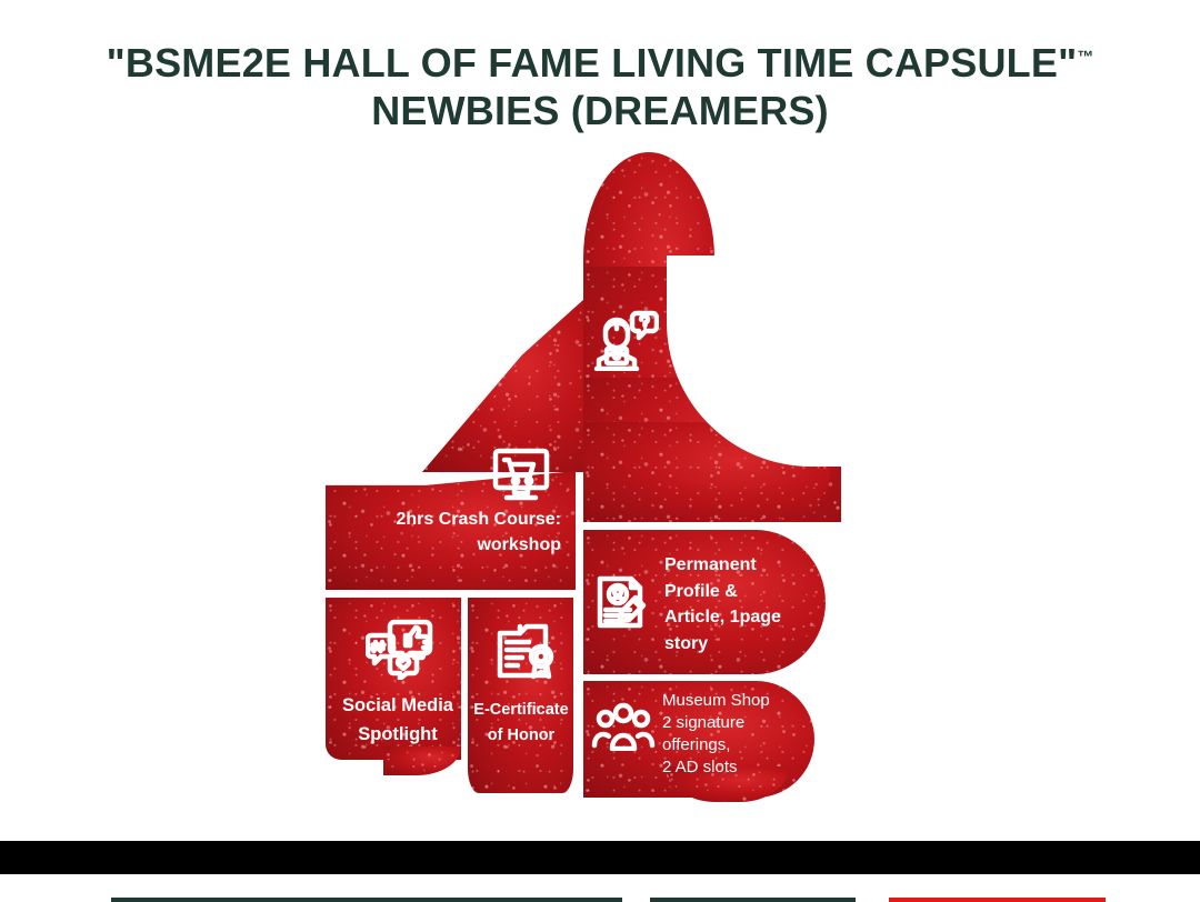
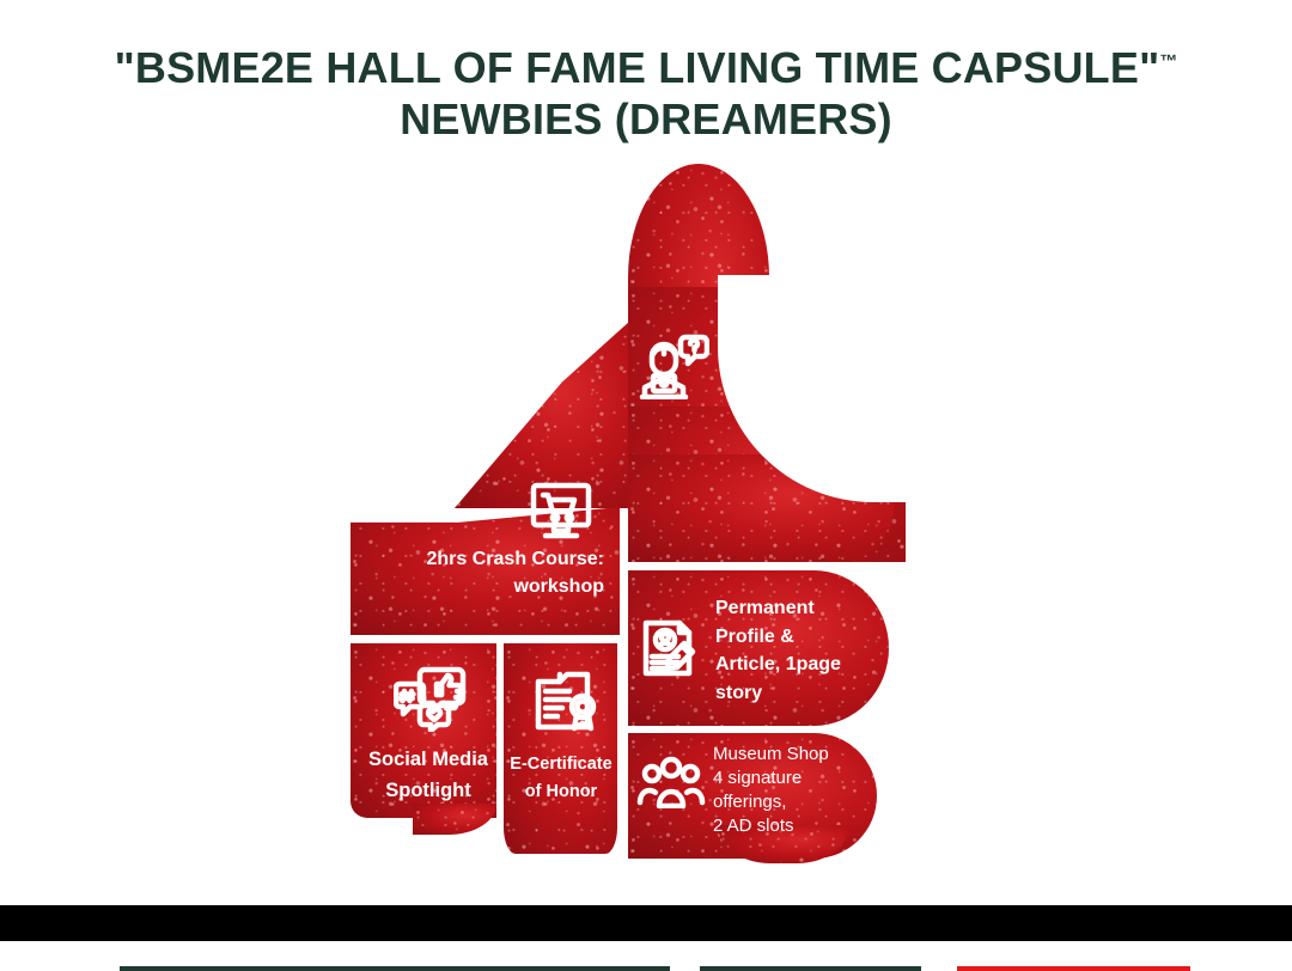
  "BSME2E HALL OF FAME LIVING TIME CAPSULE"™
  NEWBIES (DREAMERS)
  2hrs Crash Course:
  workshop
  Permanent
  Profile &
  Article, 1page
  story
  Museum Shop
- 2 signature
+ 4 signature
  offerings,
  2 AD slots
  Social Media
  Spotlight
  E-Certificate
  of Honor
